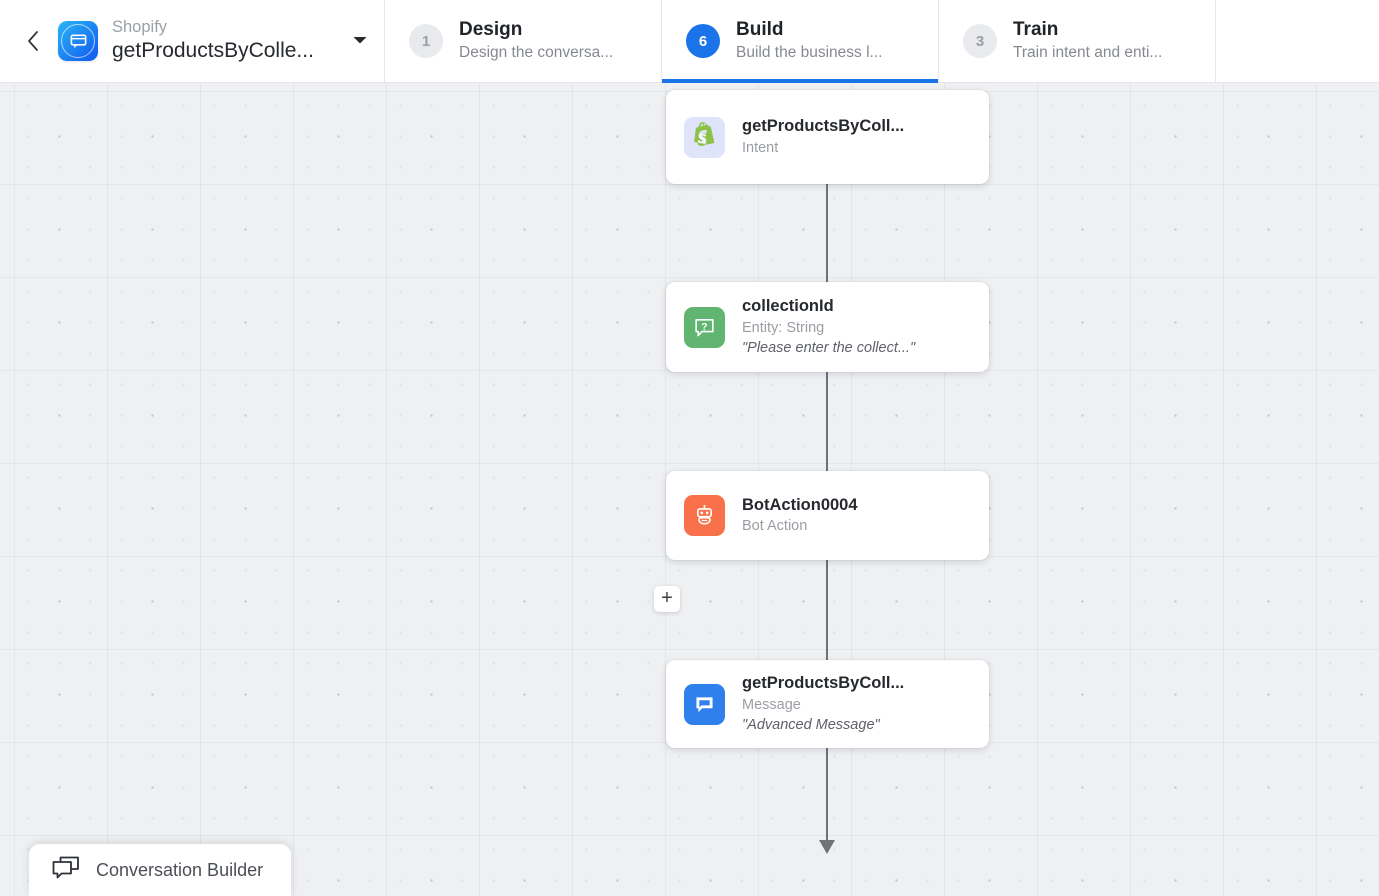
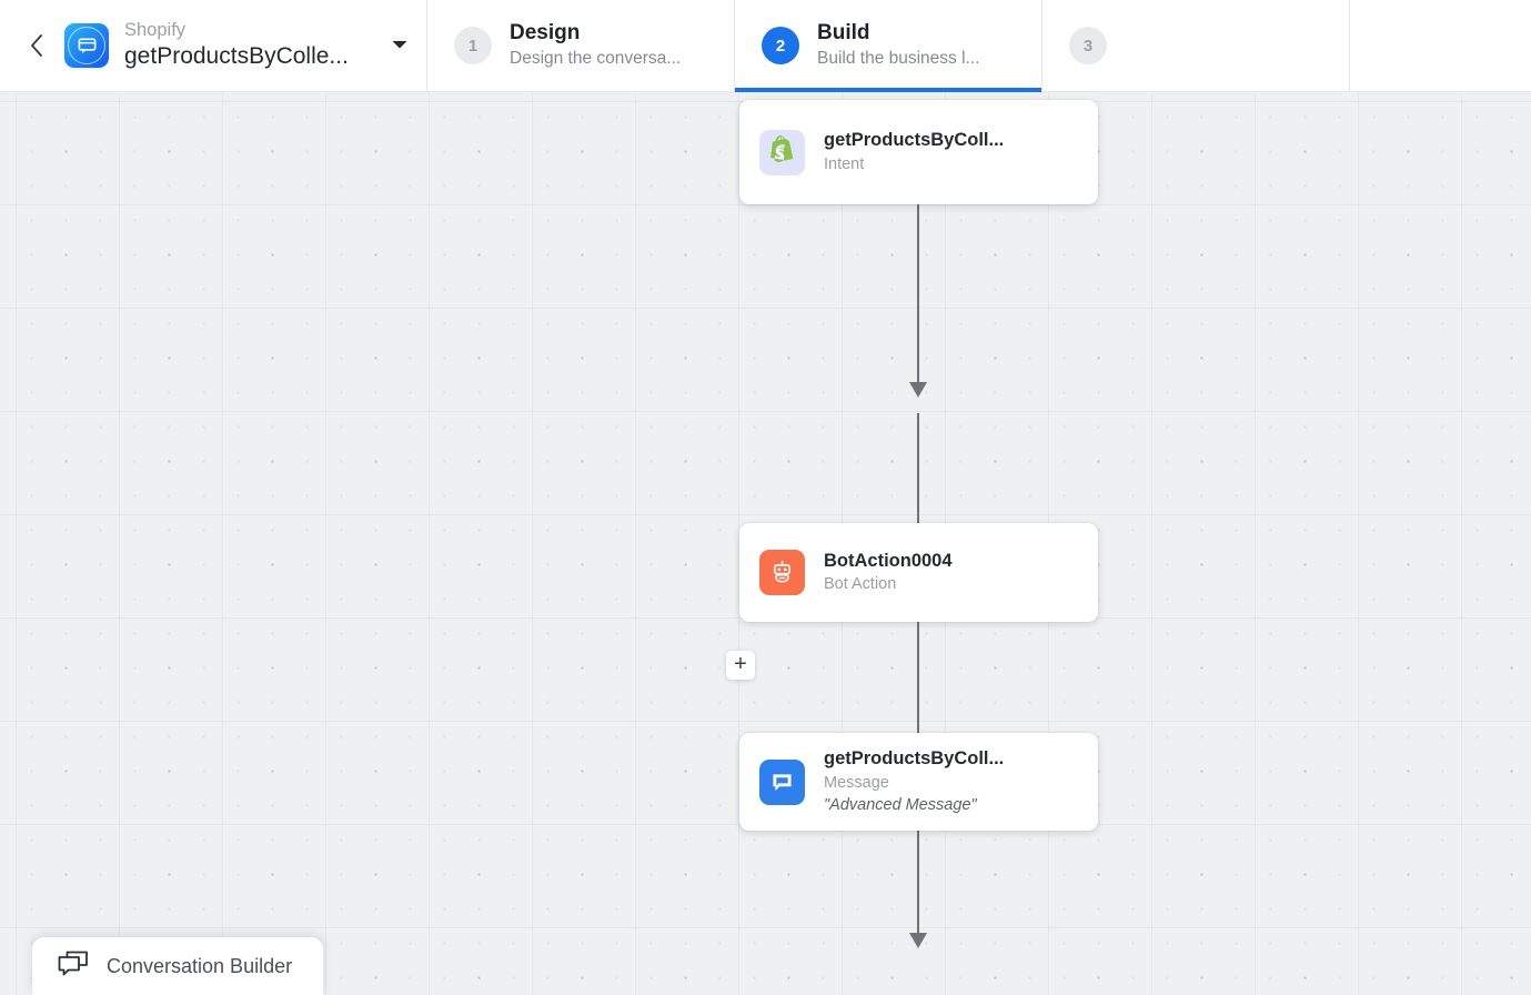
  Shopify
  getProductsByColle...
  1
  Design
  Design the conversa...
- 6
+ 2
  Build
  Build the business l...
  3
- Train
- Train intent and enti...
  S
  getProductsByColl...
  Intent
- ?
- collectionId
- Entity: String
- "Please enter the collect..."
  +
  BotAction0004
  Bot Action
  getProductsByColl...
  Message
  "Advanced Message"
  Conversation Builder
